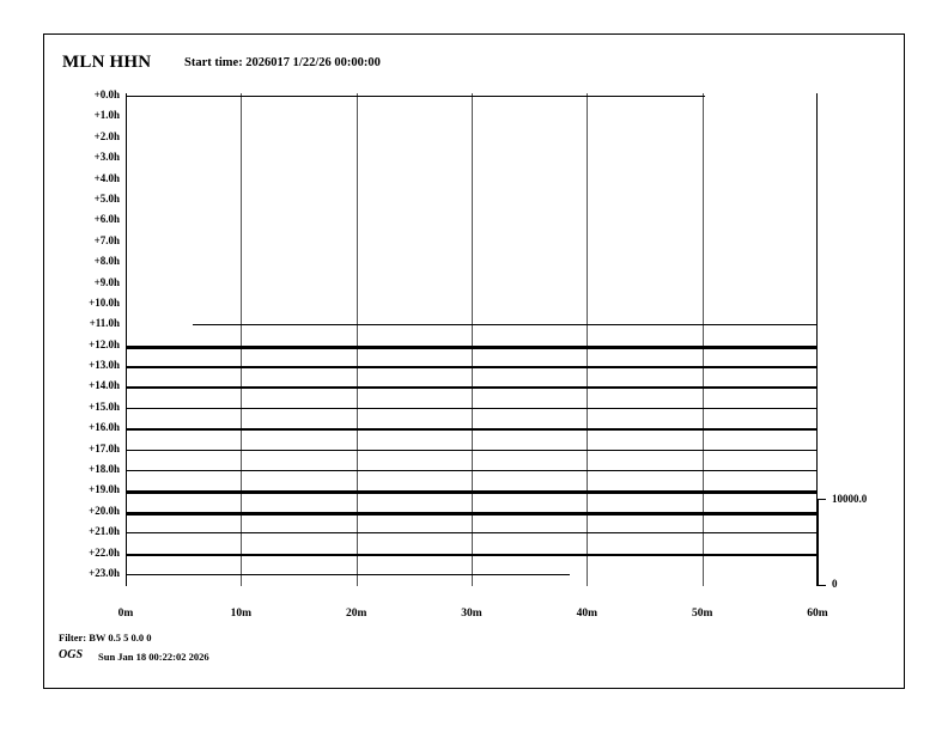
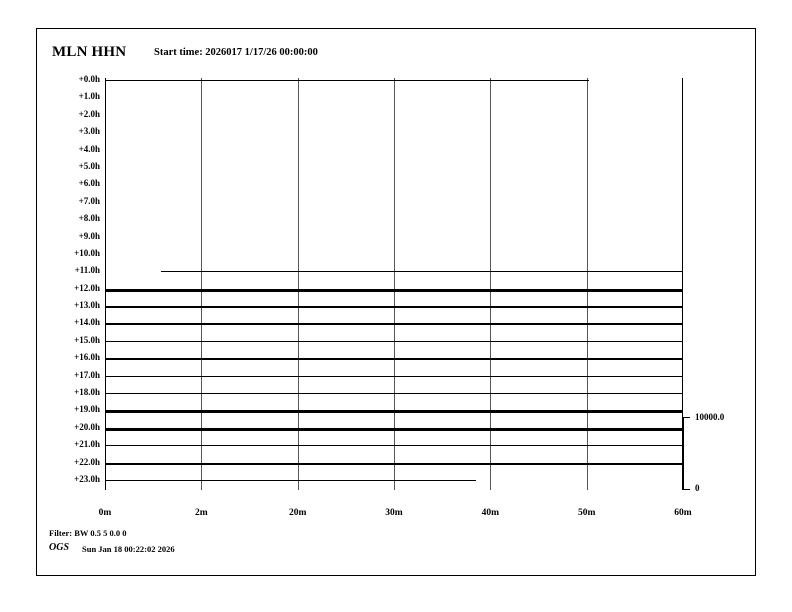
  MLN HHN
- Start time: 2026017 1/22/26 00:00:00
+ Start time: 2026017 1/17/26 00:00:00
  10000.0
  0
  Filter: BW 0.5 5 0.0 0
  OGS
  Sun Jan 18 00:22:02 2026
  +0.0h
  +1.0h
  +2.0h
  +3.0h
  +4.0h
  +5.0h
  +6.0h
  +7.0h
  +8.0h
  +9.0h
  +10.0h
  +11.0h
  +12.0h
  +13.0h
  +14.0h
  +15.0h
  +16.0h
  +17.0h
  +18.0h
  +19.0h
  +20.0h
  +21.0h
  +22.0h
  +23.0h
  0m
- 10m
+ 2m
  20m
  30m
  40m
  50m
  60m
